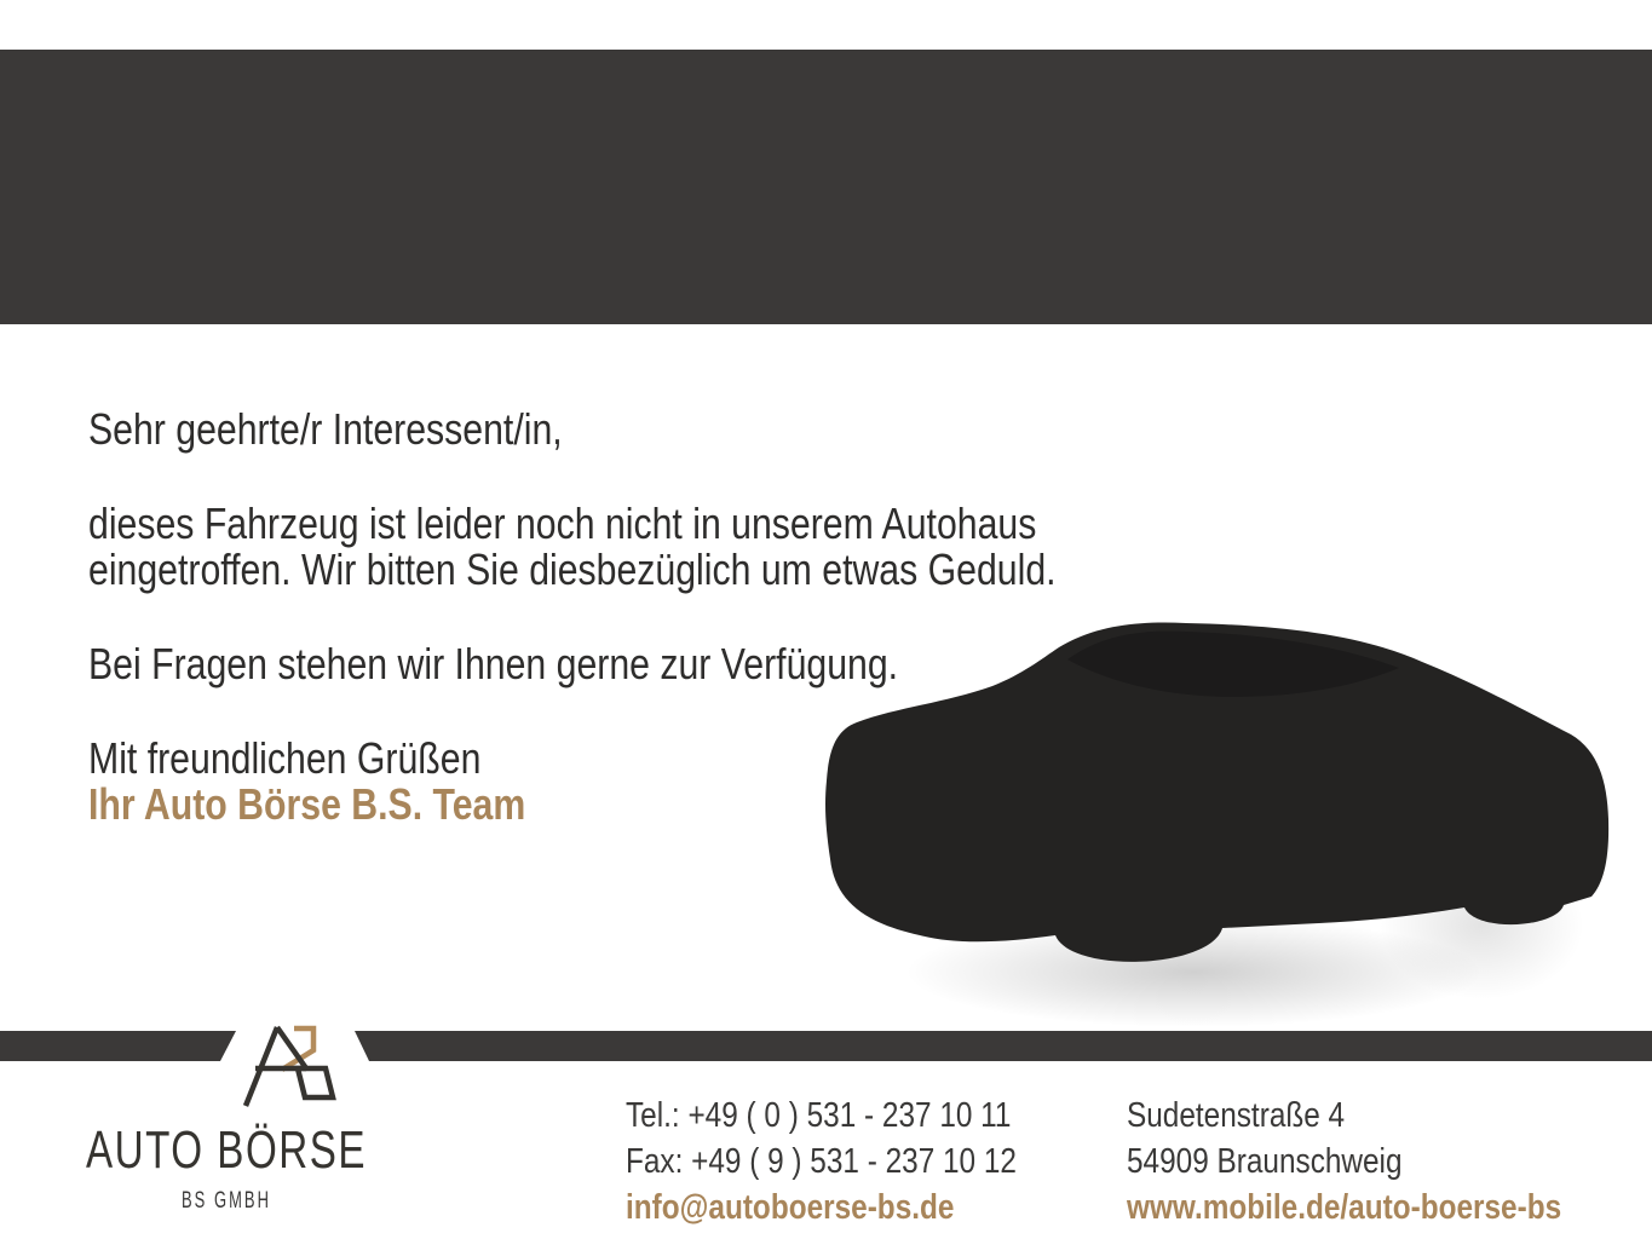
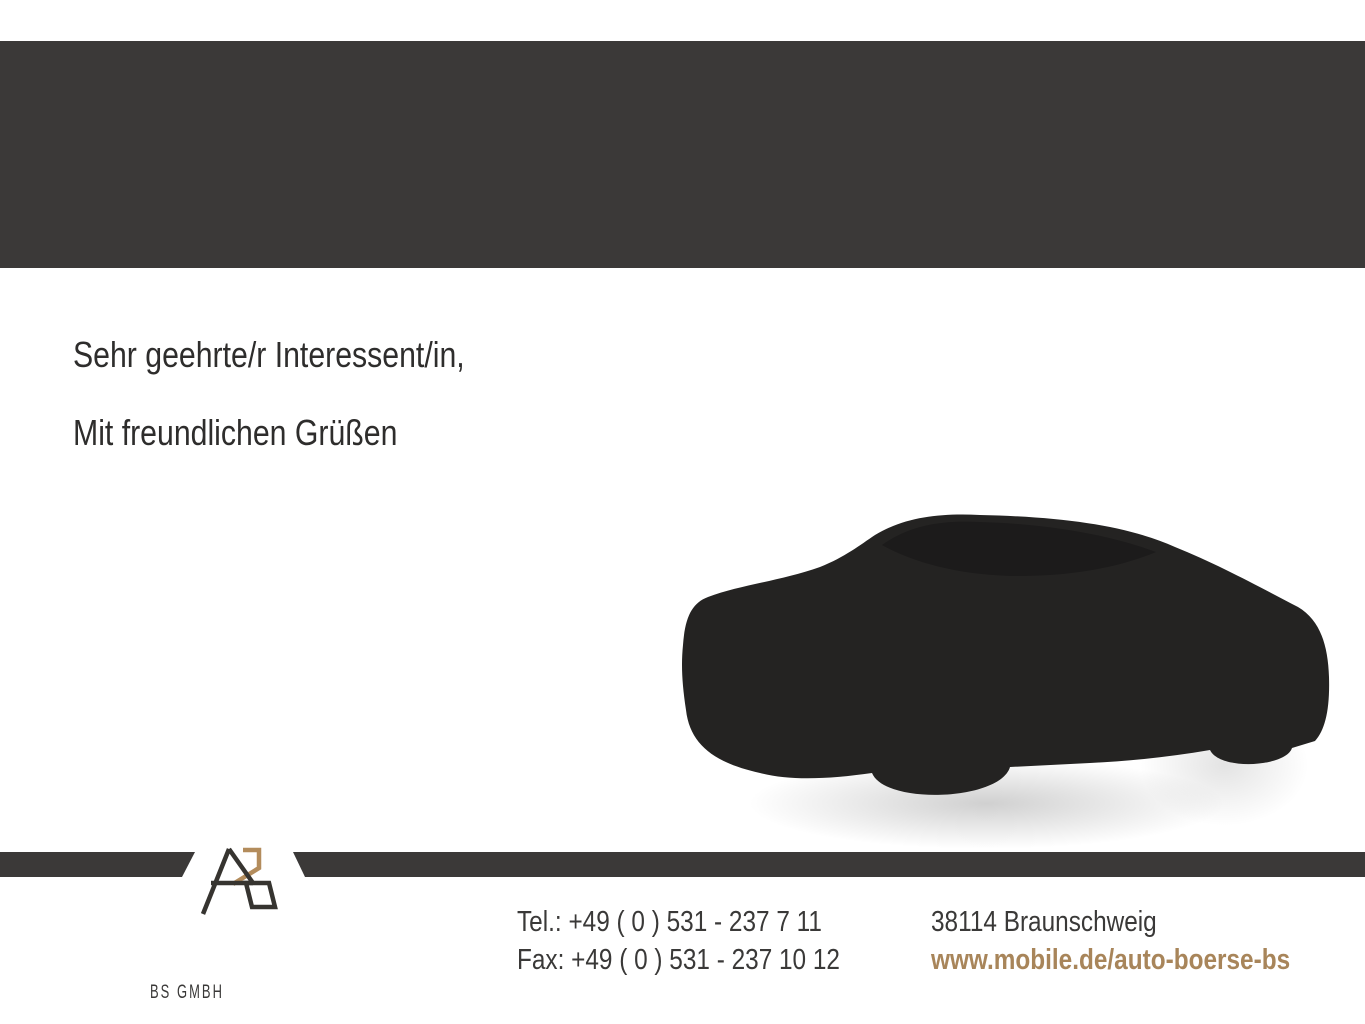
  Sehr geehrte/r Interessent/in,
- dieses Fahrzeug ist leider noch nicht in unserem Autohaus
- eingetroffen. Wir bitten Sie diesbezüglich um etwas Geduld.
- Bei Fragen stehen wir Ihnen gerne zur Verfügung.
  Mit freundlichen Grüßen
- Ihr Auto Börse B.S. Team
- AUTO BÖRSE
  BS GMBH
- Tel.: +49 ( 0 ) 531 - 237 10 11
+ Tel.: +49 ( 0 ) 531 - 237 7 11
- Fax: +49 ( 9 ) 531 - 237 10 12
+ Fax: +49 ( 0 ) 531 - 237 10 12
- info@autoboerse-bs.de
- Sudetenstraße 4
- 54909 Braunschweig
+ 38114 Braunschweig
  www.mobile.de/auto-boerse-bs
